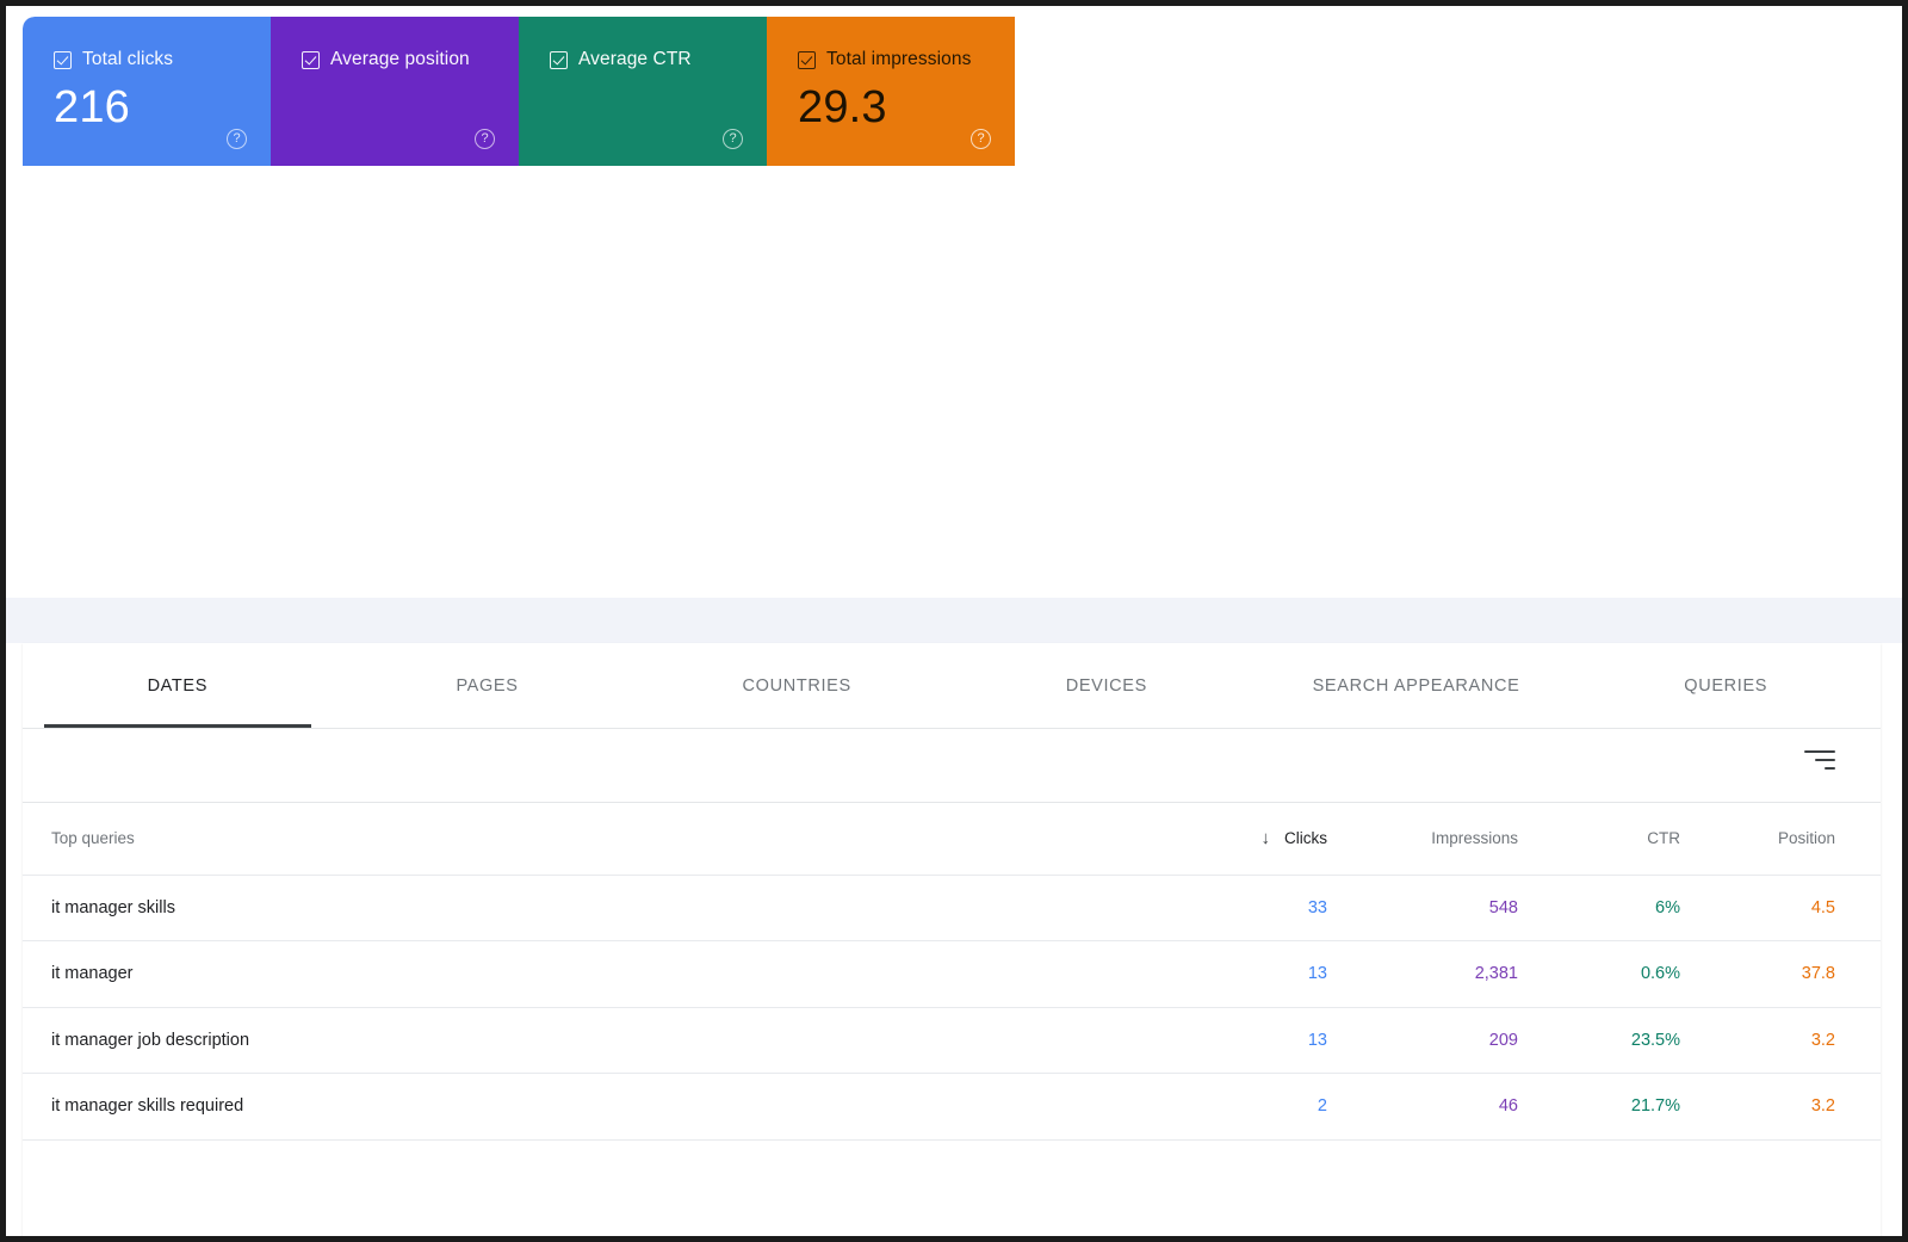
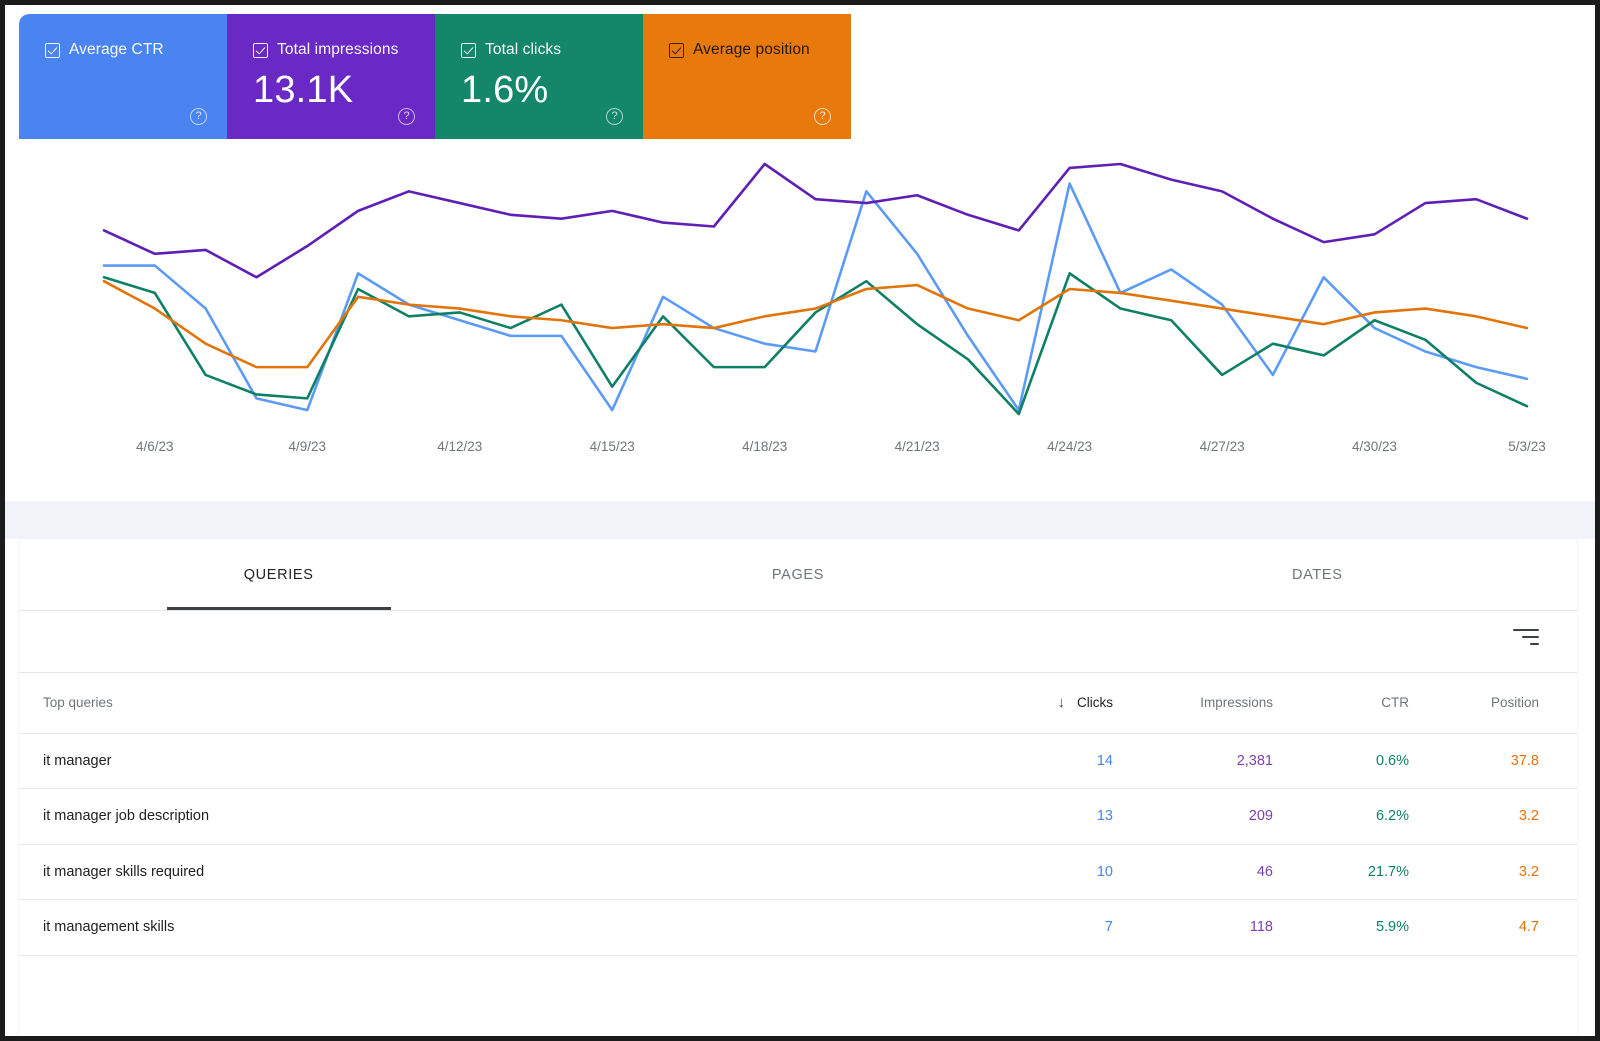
- Total clicks
+ Average CTR
- 216
  ?
- Average position
+ Total impressions
+ 13.1K
  ?
- Average CTR
+ Total clicks
+ 1.6%
  ?
- Total impressions
+ Average position
- 29.3
  ?
+ 4/6/23
+ 4/9/23
+ 4/12/23
+ 4/15/23
+ 4/18/23
+ 4/21/23
+ 4/24/23
+ 4/27/23
+ 4/30/23
+ 5/3/23
- DATES
+ QUERIES
  PAGES
- COUNTRIES
- DEVICES
- SEARCH APPEARANCE
- QUERIES
+ DATES
  Top queries	↓ Clicks	Impressions	CTR	Position
- it manager skills	33	548	6%	4.5
- it manager	13	2,381	0.6%	37.8
+ it manager	14	2,381	0.6%	37.8
- it manager job description	13	209	23.5%	3.2
+ it manager job description	13	209	6.2%	3.2
- it manager skills required	2	46	21.7%	3.2
+ it manager skills required	10	46	21.7%	3.2
+ it management skills	7	118	5.9%	4.7
